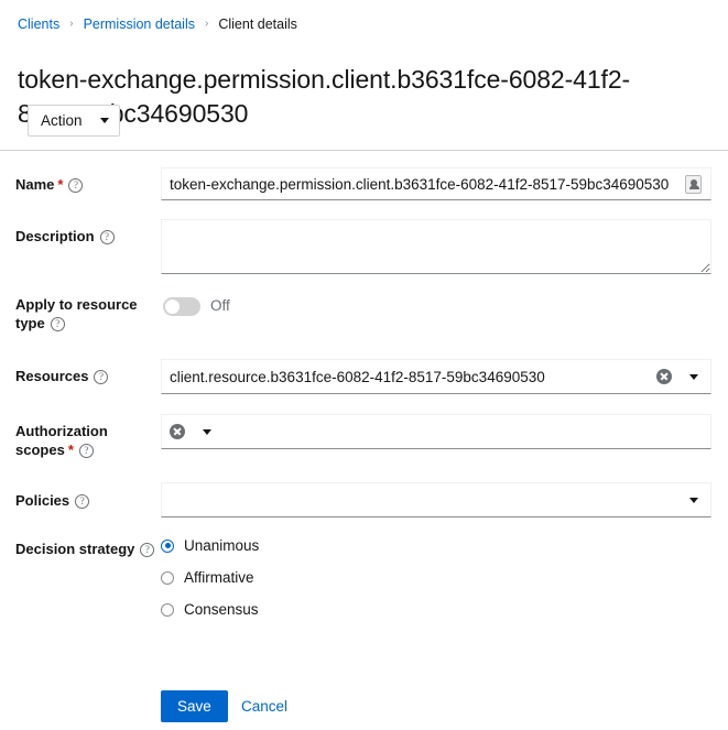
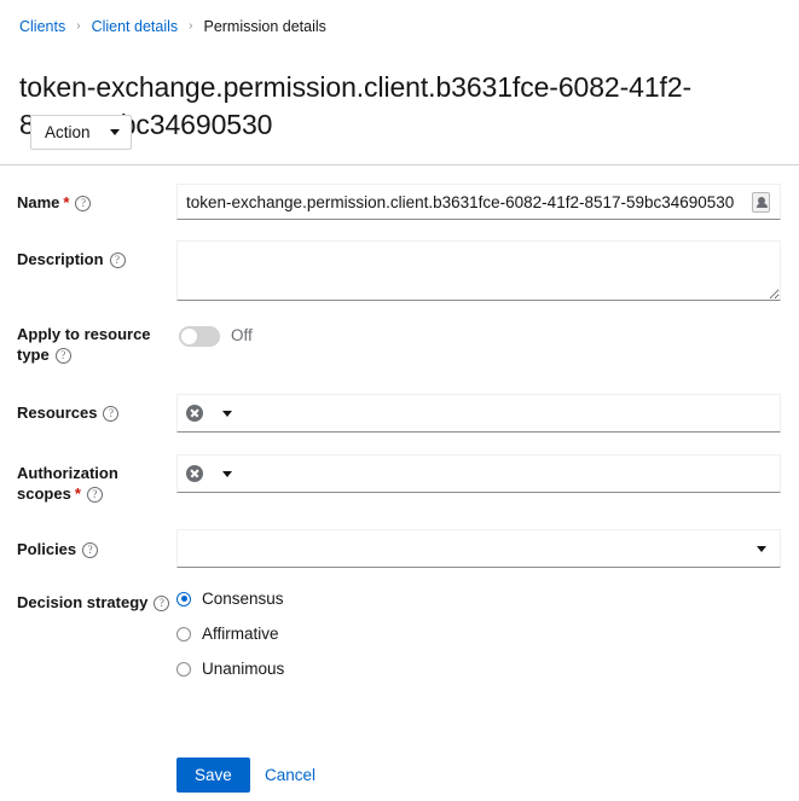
  Clients
  ›
- Permission details
+ Client details
  ›
- Client details
+ Permission details
  token-exchange.permission.client.b3631fce-6082-41f2-8c34690530
  Action
  Name * ?
  token-exchange.permission.client.b3631fce-6082-41f2-8517-59bc34690530
  Description ?
  Apply to resource type ?
  Off
  Resources ?
- client.resource.b3631fce-6082-41f2-8517-59bc34690530
  Authorization scopes * ?
  Policies ?
  Decision strategy ?
- Unanimous
+ Consensus
  Affirmative
- Consensus
+ Unanimous
  Save
  Cancel
